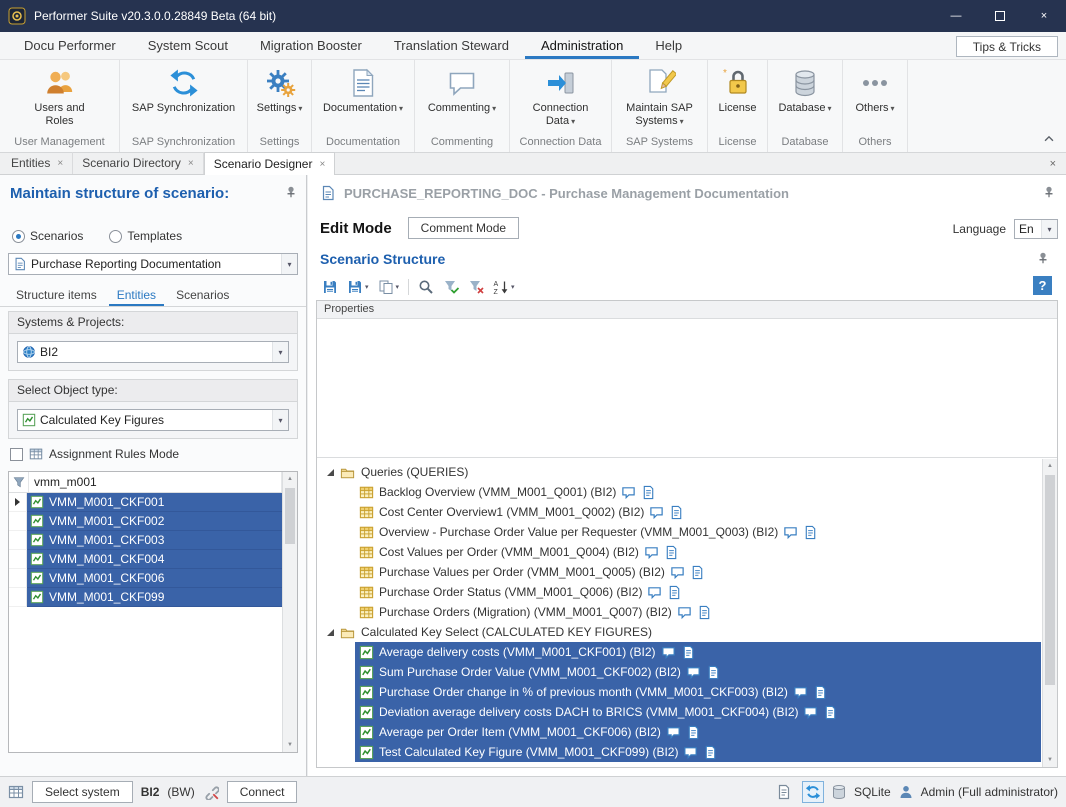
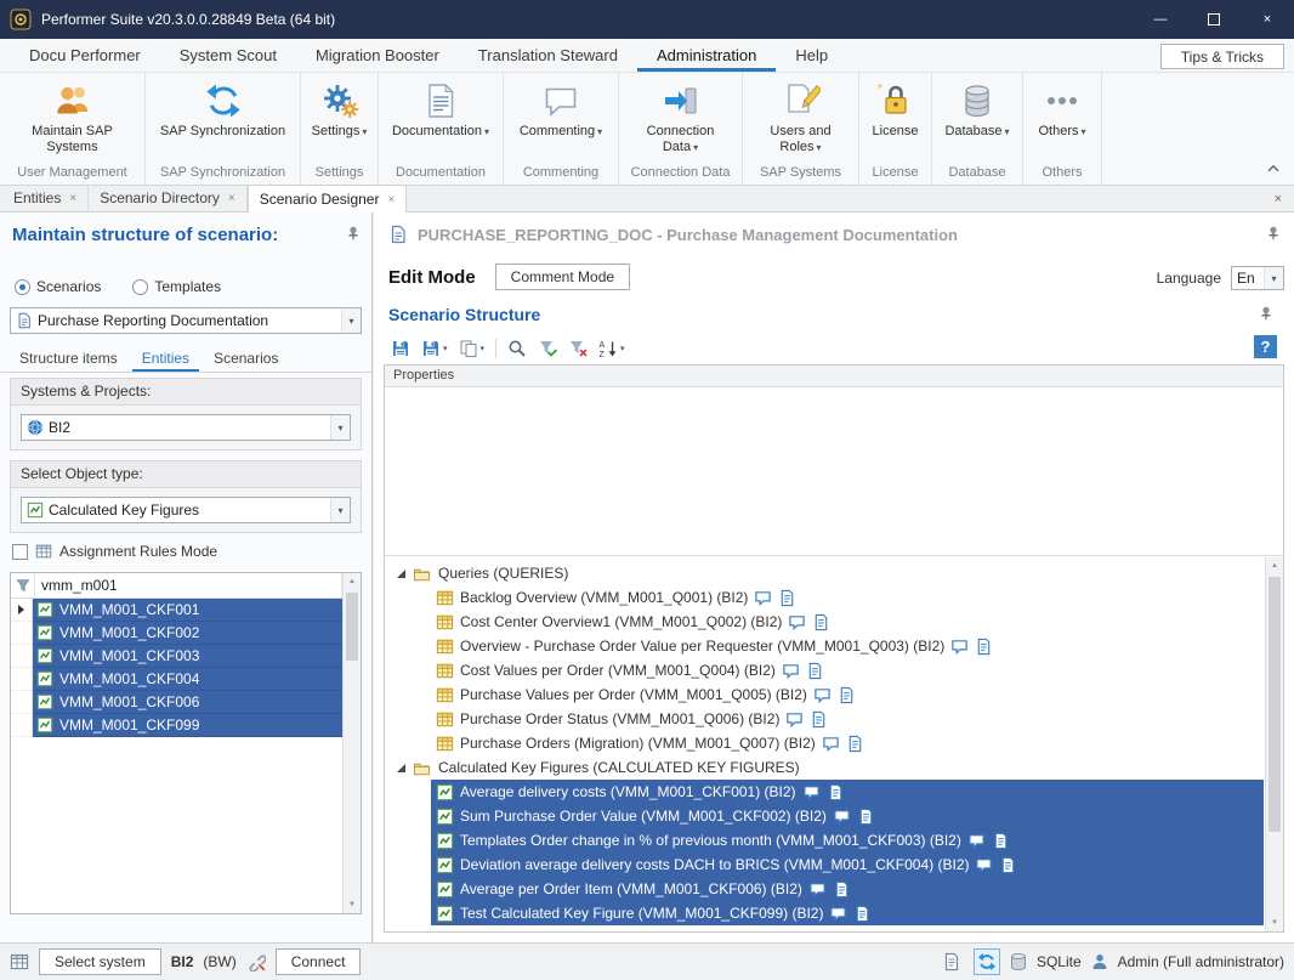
  Performer Suite v20.3.0.0.28849 Beta (64 bit)
  —
  ×
  Docu Performer
  System Scout
  Migration Booster
  Translation Steward
  Administration
  Help
  Tips & Tricks
- Users and Roles
+ Maintain SAP Systems
  User Management
  SAP Synchronization
  SAP Synchronization
  Settings ▾
  Settings
  Documentation ▾
  Documentation
  Commenting ▾
  Commenting
  Connection Data ▾
  Connection Data
- Maintain SAP Systems ▾
+ Users and Roles ▾
  SAP Systems
  License
  License
  Database ▾
  Database
  Others ▾
  Others
  Entities
  ×
  Scenario Directory
  ×
  Scenario Designer
  ×
  ×
  Maintain structure of scenario:
  Scenarios
  Templates
  Purchase Reporting Documentation
  ▾
  Structure items
  Entities
  Scenarios
  Systems & Projects:
  BI2
  ▾
  Select Object type:
  Calculated Key Figures
  ▾
  Assignment Rules Mode
  vmm_m001
  VMM_M001_CKF001
  VMM_M001_CKF002
  VMM_M001_CKF003
  VMM_M001_CKF004
  VMM_M001_CKF006
  VMM_M001_CKF099
  PURCHASE_REPORTING_DOC - Purchase Management Documentation
  Edit Mode
  Comment Mode
  Language
  En
  ▾
  Scenario Structure
  ?
  Properties
  Queries (QUERIES)
  Backlog Overview (VMM_M001_Q001) (BI2)
  Cost Center Overview1 (VMM_M001_Q002) (BI2)
  Overview - Purchase Order Value per Requester (VMM_M001_Q003) (BI2)
  Cost Values per Order (VMM_M001_Q004) (BI2)
  Purchase Values per Order (VMM_M001_Q005) (BI2)
  Purchase Order Status (VMM_M001_Q006) (BI2)
  Purchase Orders (Migration) (VMM_M001_Q007) (BI2)
- Calculated Key Select (CALCULATED KEY FIGURES)
+ Calculated Key Figures (CALCULATED KEY FIGURES)
  Average delivery costs (VMM_M001_CKF001) (BI2)
  Sum Purchase Order Value (VMM_M001_CKF002) (BI2)
- Purchase Order change in % of previous month (VMM_M001_CKF003) (BI2)
+ Templates Order change in % of previous month (VMM_M001_CKF003) (BI2)
  Deviation average delivery costs DACH to BRICS (VMM_M001_CKF004) (BI2)
  Average per Order Item (VMM_M001_CKF006) (BI2)
  Test Calculated Key Figure (VMM_M001_CKF099) (BI2)
  Select system
  BI2
  (BW)
  Connect
  SQLite
  Admin (Full administrator)
